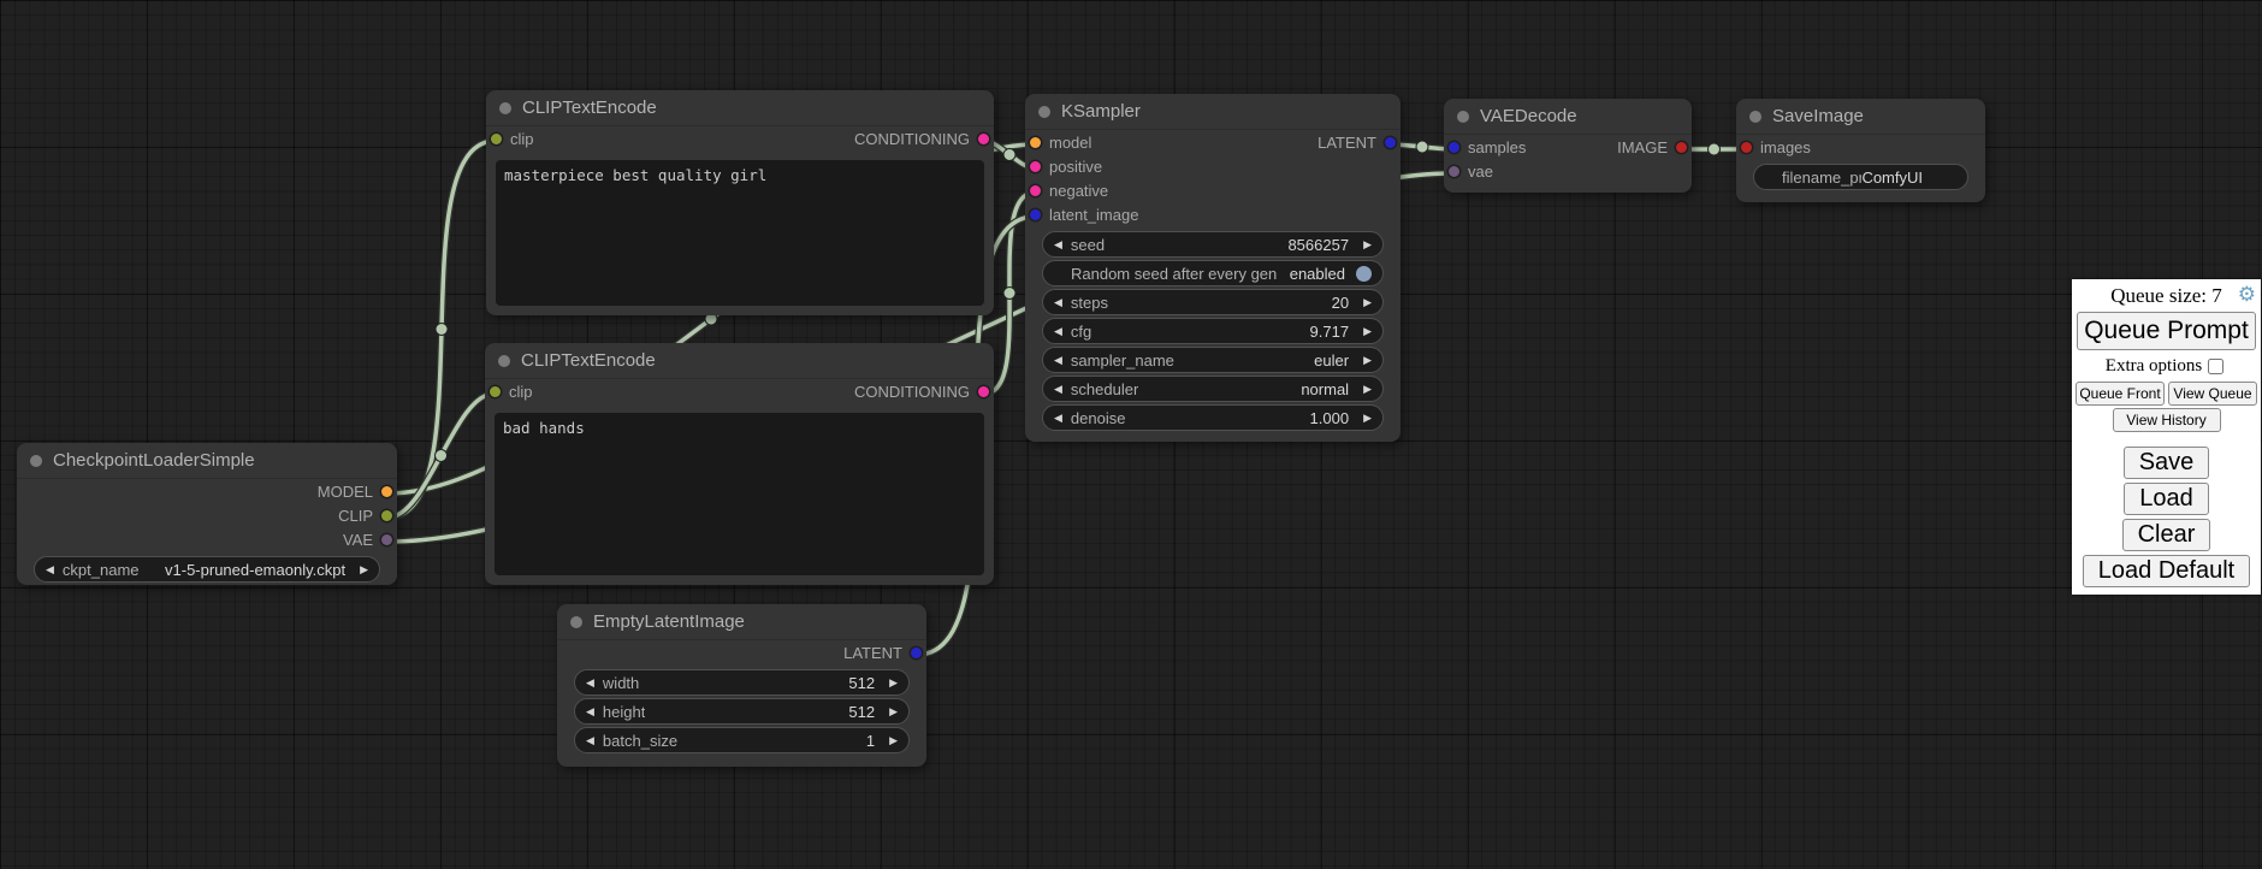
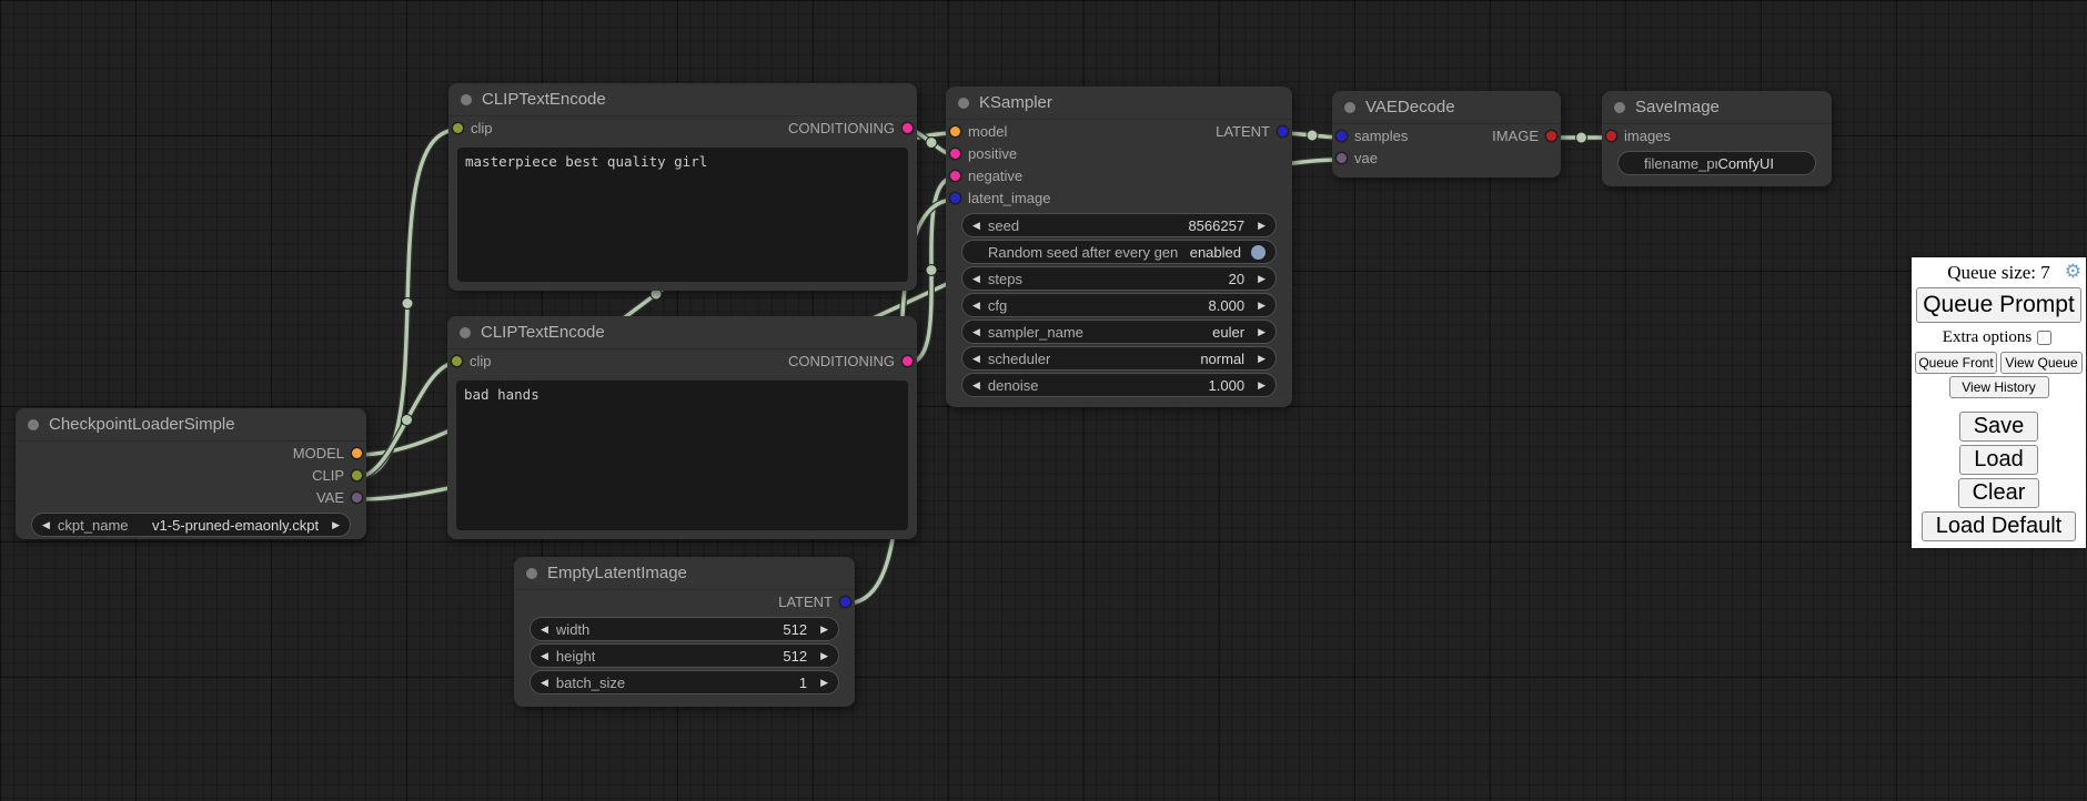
  CheckpointLoaderSimple
  MODEL
  CLIP
  VAE
  ◀
  ckpt_name
  v1-5-pruned-emaonly.ckpt
  ▶
  CLIPTextEncode
  clip
  CONDITIONING
  masterpiece best quality girl
  CLIPTextEncode
  clip
  CONDITIONING
  bad hands
  KSampler
  model
  LATENT
  positive
  negative
  latent_image
  ◀
  seed
  8566257
  ▶
  Random seed after every gen
  enabled
  ◀
  steps
  20
  ▶
  ◀
  cfg
- 9.717
+ 8.000
  ▶
  ◀
  sampler_name
  euler
  ▶
  ◀
  scheduler
  normal
  ▶
  ◀
  denoise
  1.000
  ▶
  EmptyLatentImage
  LATENT
  ◀
  width
  512
  ▶
  ◀
  height
  512
  ▶
  ◀
  batch_size
  1
  ▶
  VAEDecode
  samples
  IMAGE
  vae
  SaveImage
  images
  filename_pr
  ComfyUI
  Queue size: 7
  ⚙
  Queue Prompt
  Extra options
  Queue Front
  View Queue
  View History
  Save
  Load
  Clear
  Load Default
